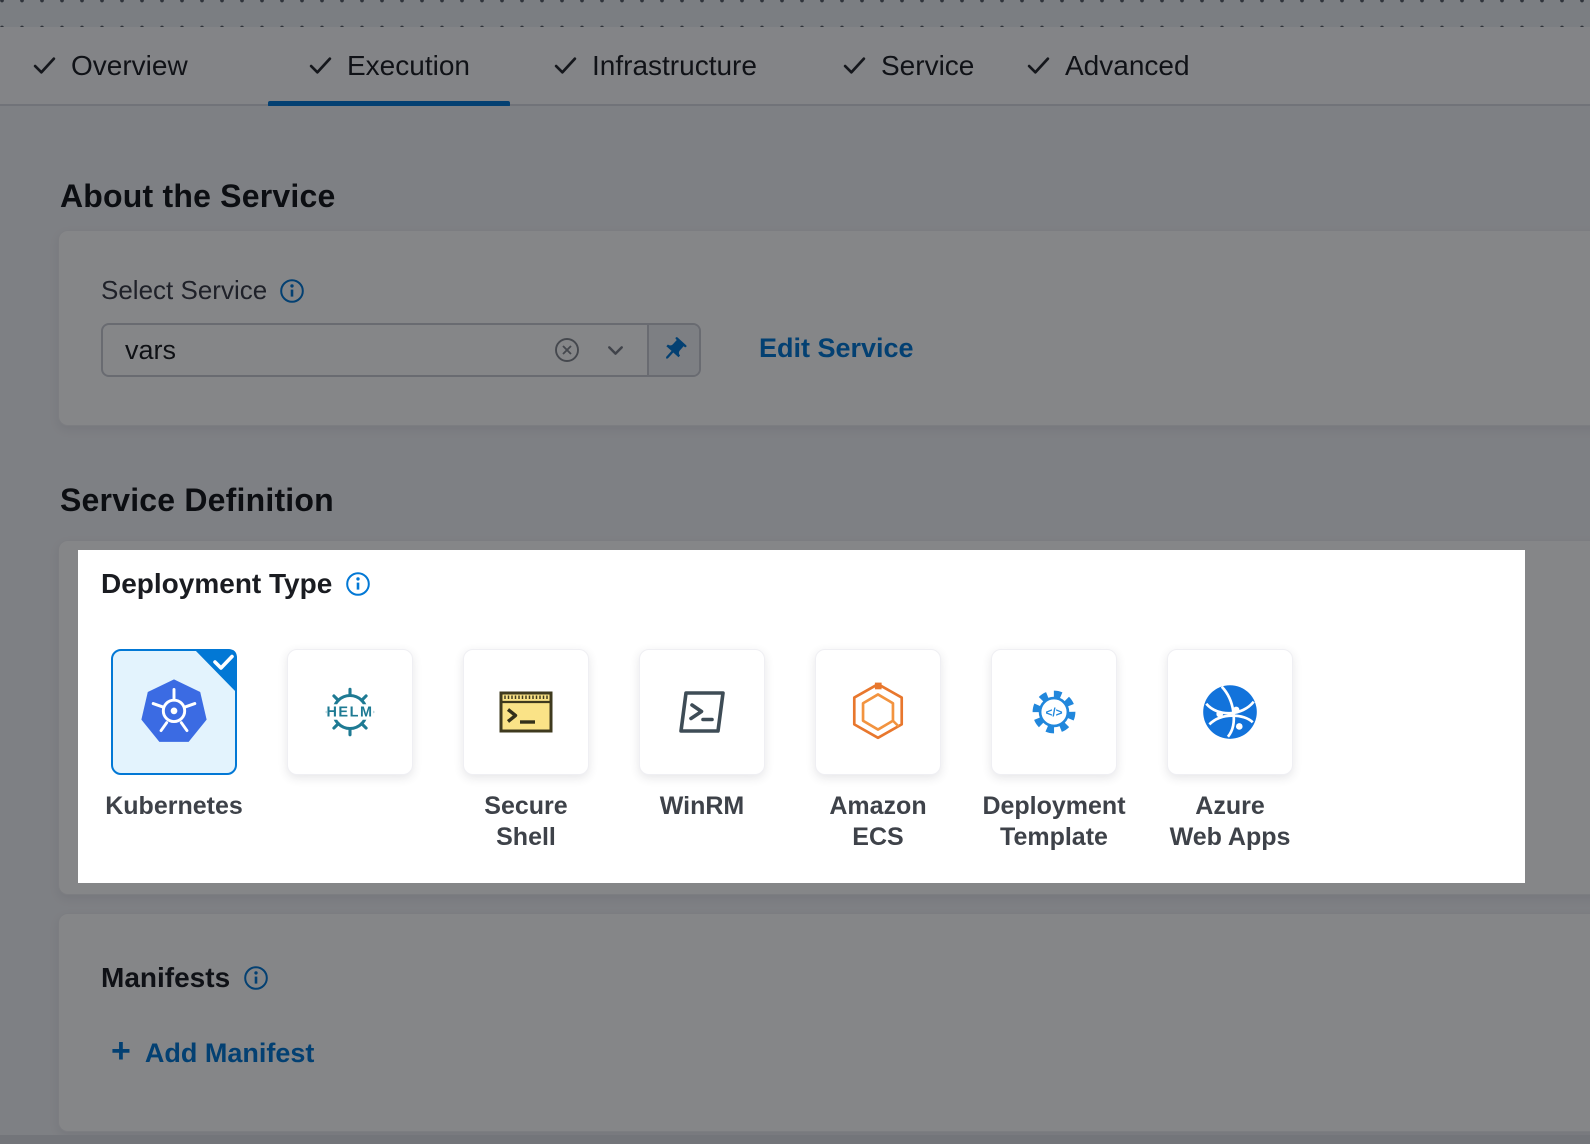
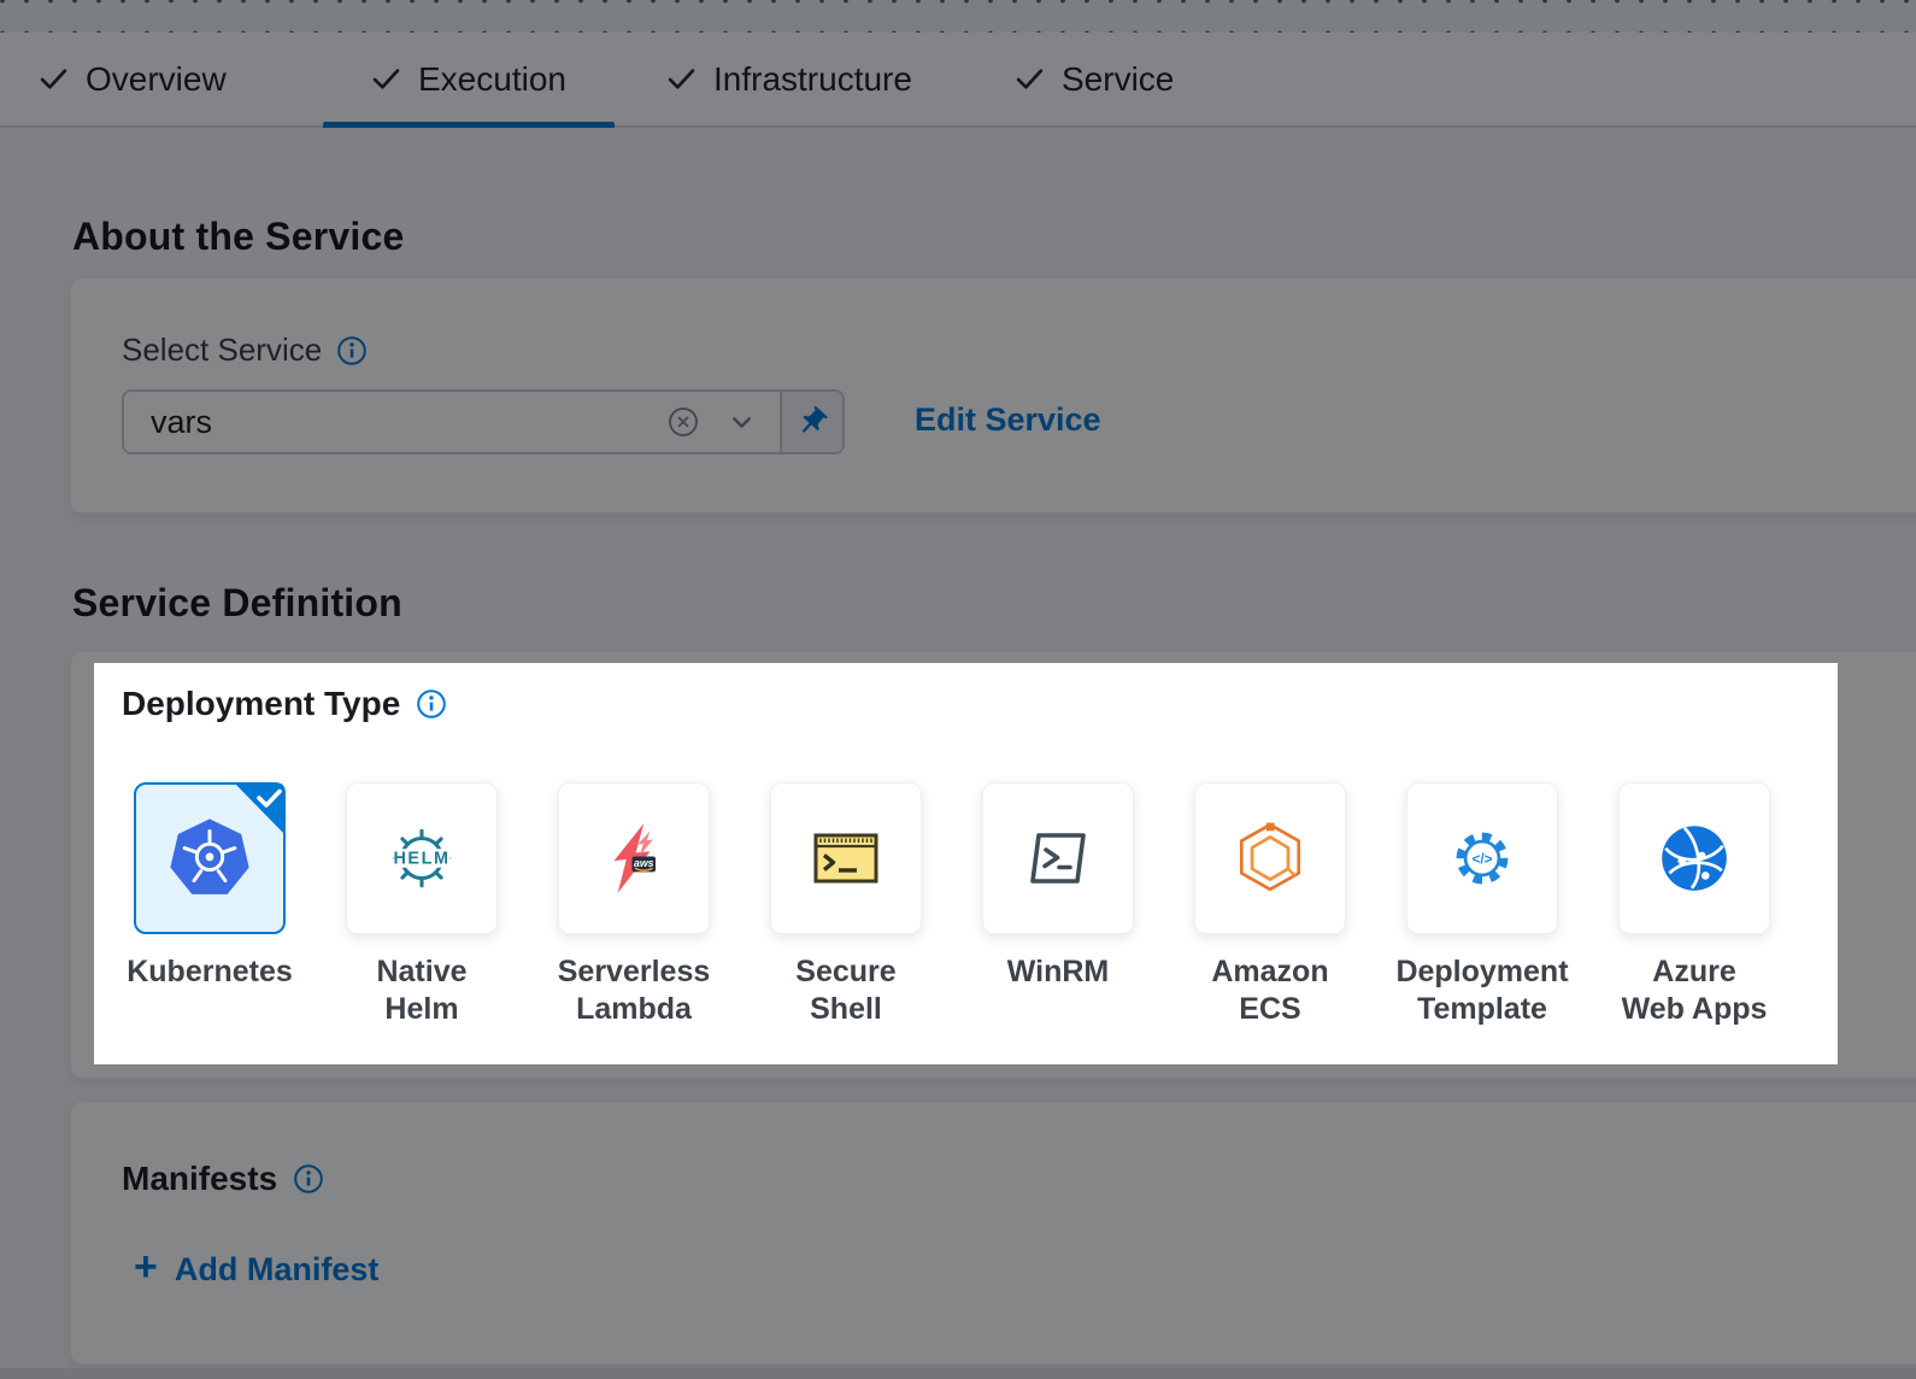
  Overview
  Execution
  Infrastructure
  Service
- Advanced
  About the Service
  Select Service
  vars
  Edit Service
  Service Definition
  Deployment Type
  Kubernetes
  HELM
+ Native Helm
+ aws
+ Serverless Lambda
  Secure Shell
  WinRM
  Amazon ECS
  </>
  Deployment Template
  Azure Web Apps
  Manifests
  +
  Add Manifest
